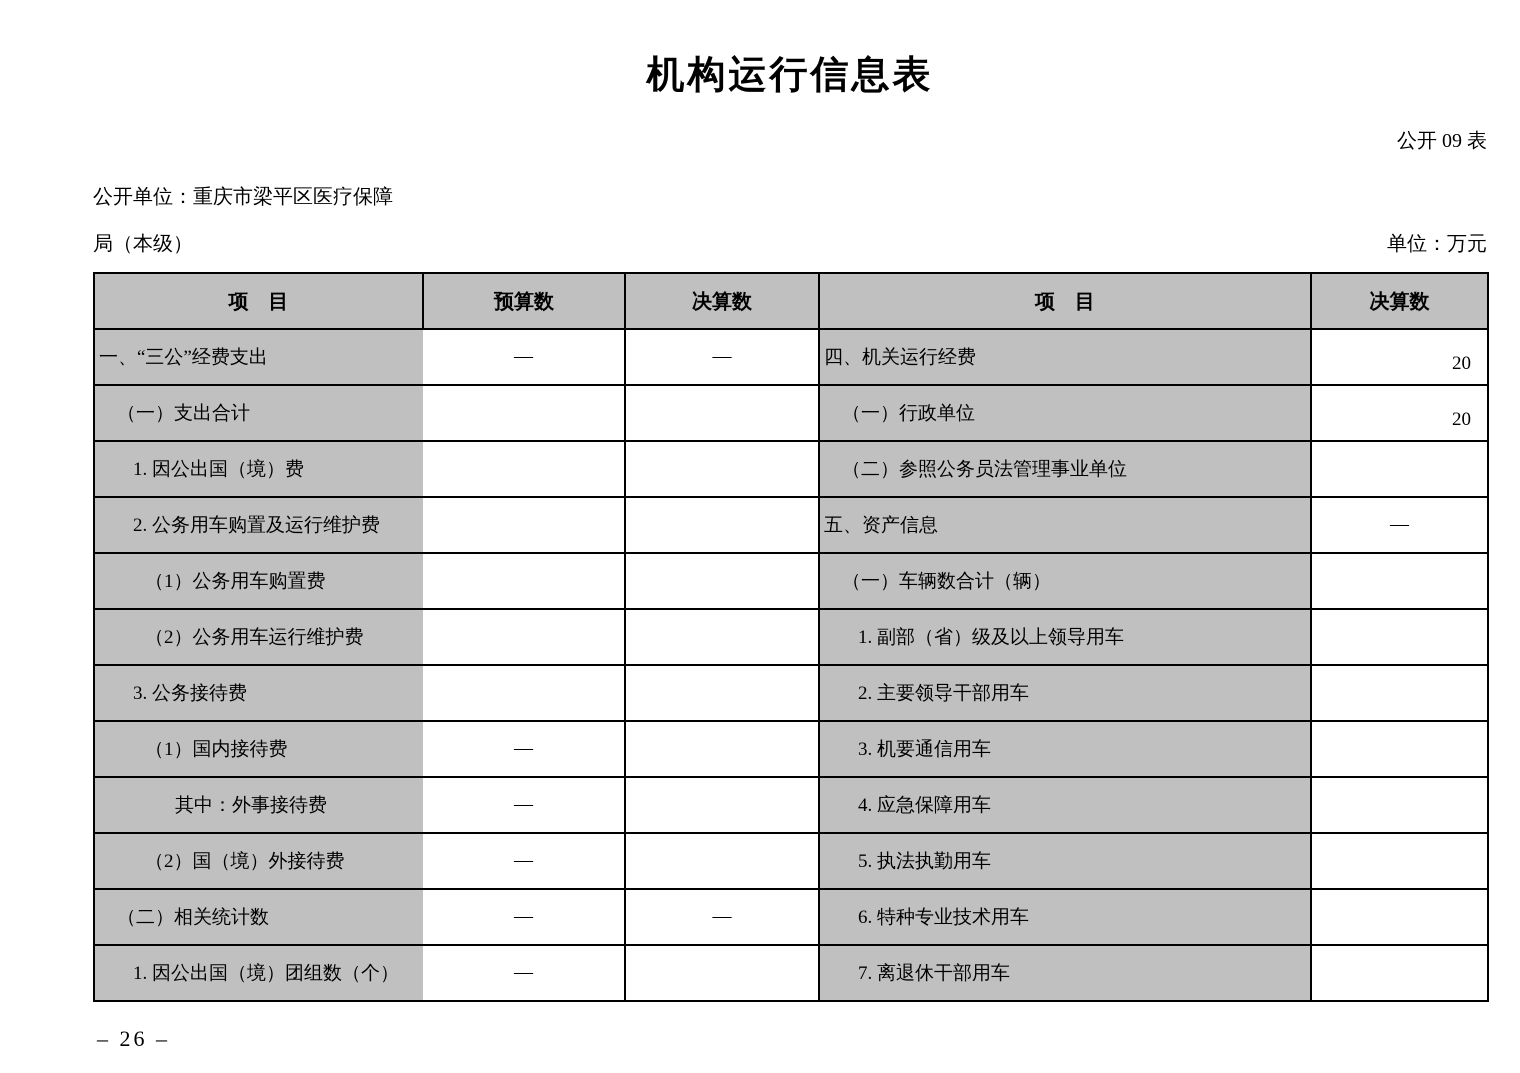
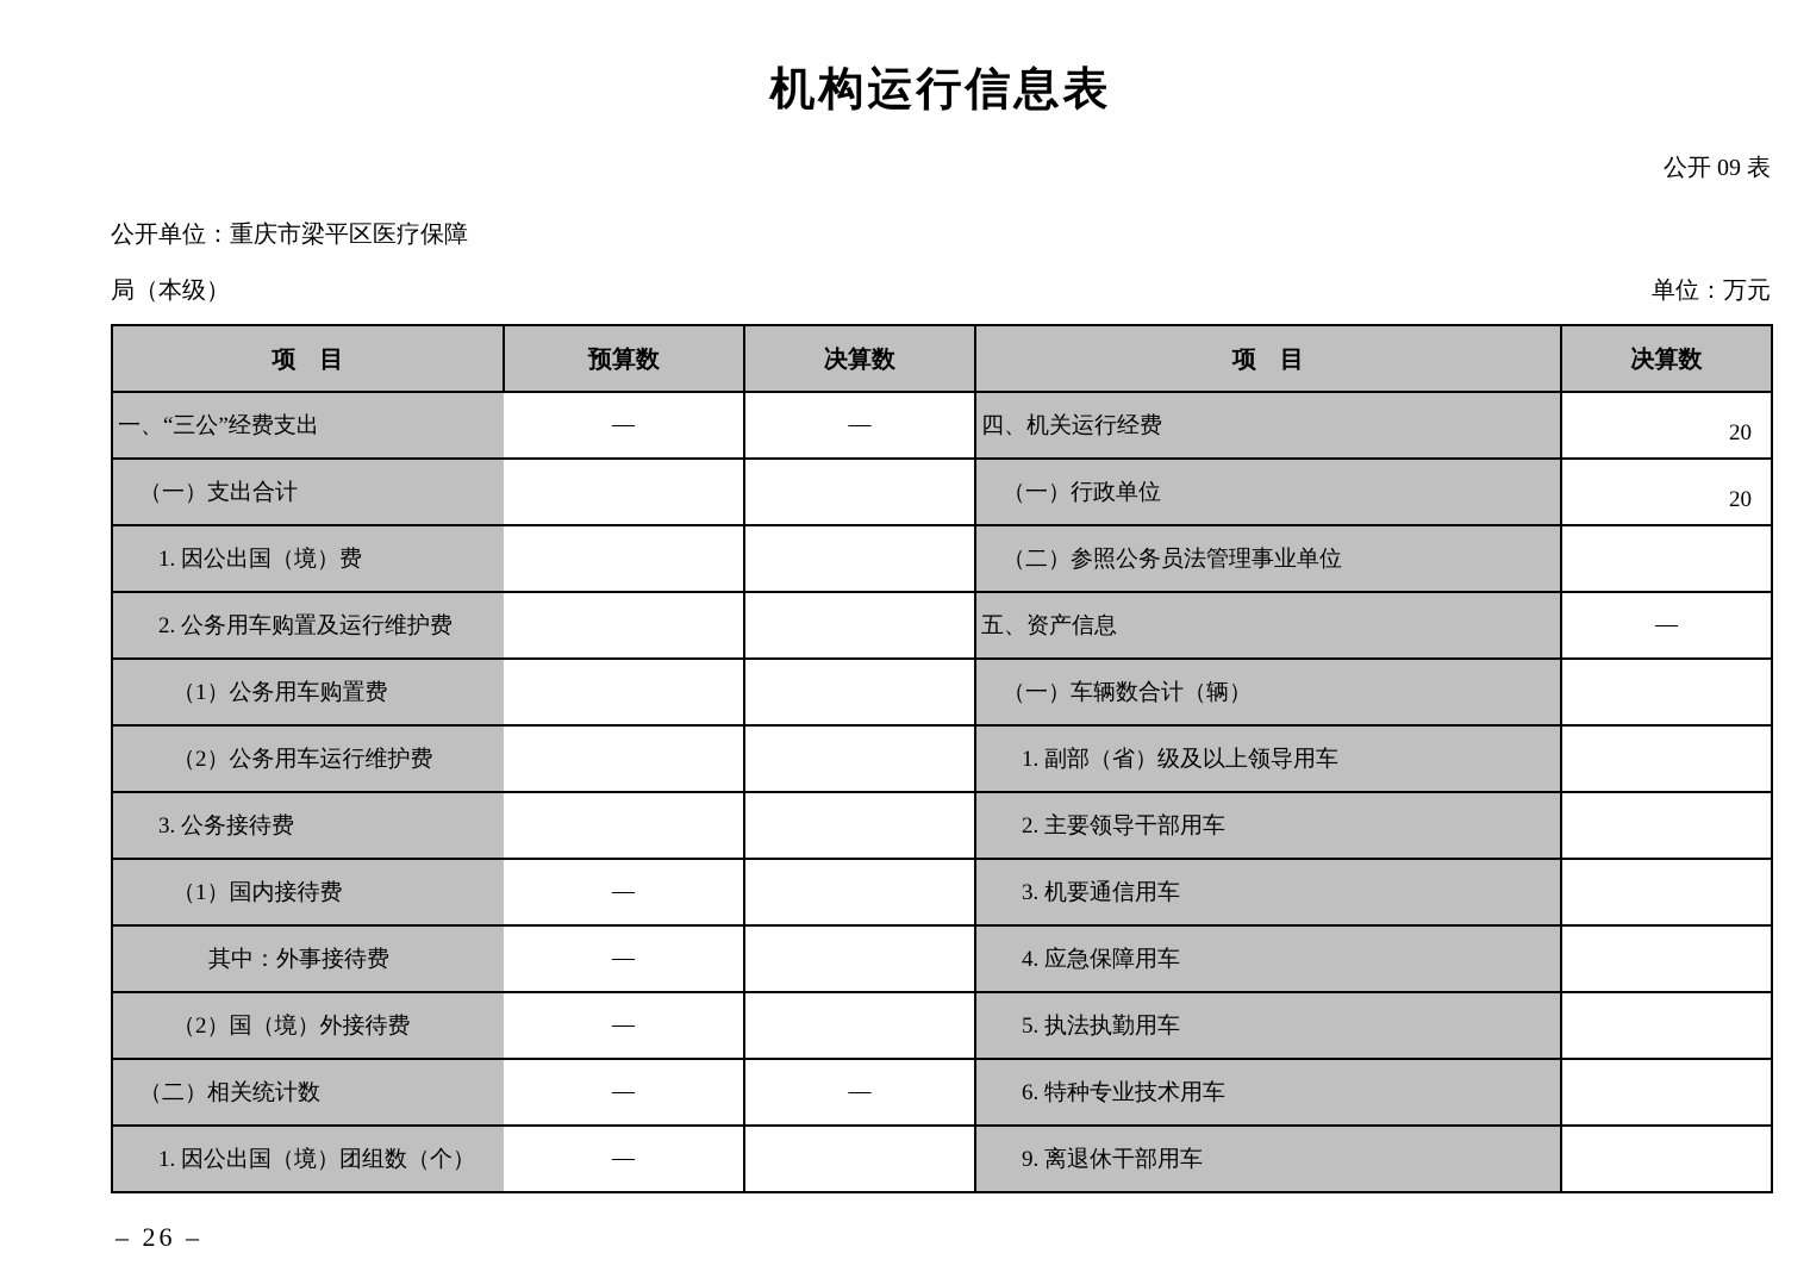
  机构运行信息表
  公开 09 表
  公开单位：重庆市梁平区医疗保障
  局（本级）
  单位：万元
  项 目	预算数	决算数	项 目	决算数
  一、“三公”经费支出	—	—	四、机关运行经费	20
  （一）支出合计			（一）行政单位	20
  1. 因公出国（境）费			（二）参照公务员法管理事业单位
  2. 公务用车购置及运行维护费			五、资产信息	—
  （1）公务用车购置费			（一）车辆数合计（辆）
  （2）公务用车运行维护费			1. 副部（省）级及以上领导用车
  3. 公务接待费			2. 主要领导干部用车
  （1）国内接待费	—		3. 机要通信用车
  其中：外事接待费	—		4. 应急保障用车
  （2）国（境）外接待费	—		5. 执法执勤用车
  （二）相关统计数	—	—	6. 特种专业技术用车
- 1. 因公出国（境）团组数（个）	—		7. 离退休干部用车
+ 1. 因公出国（境）团组数（个）	—		9. 离退休干部用车
  – 26 –
